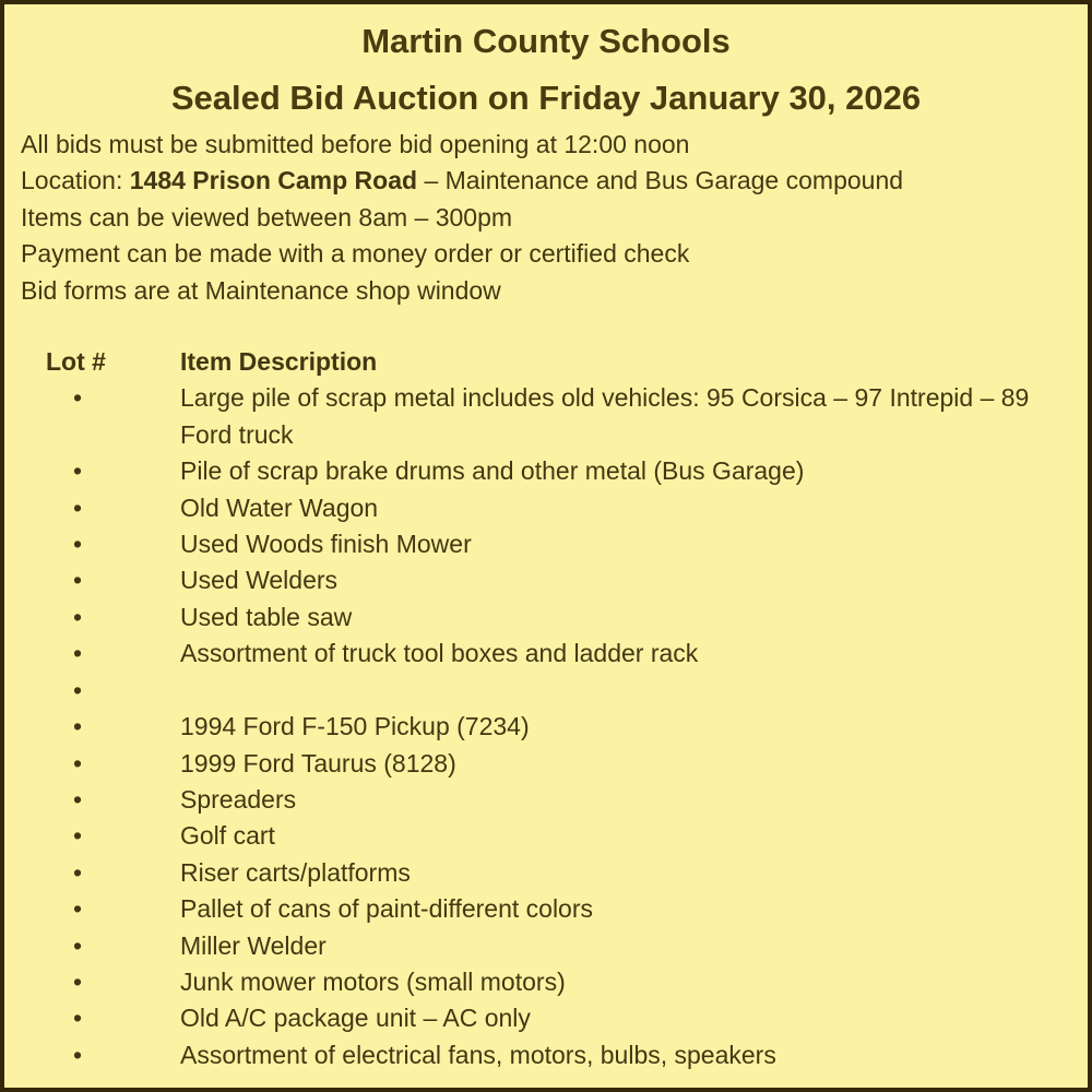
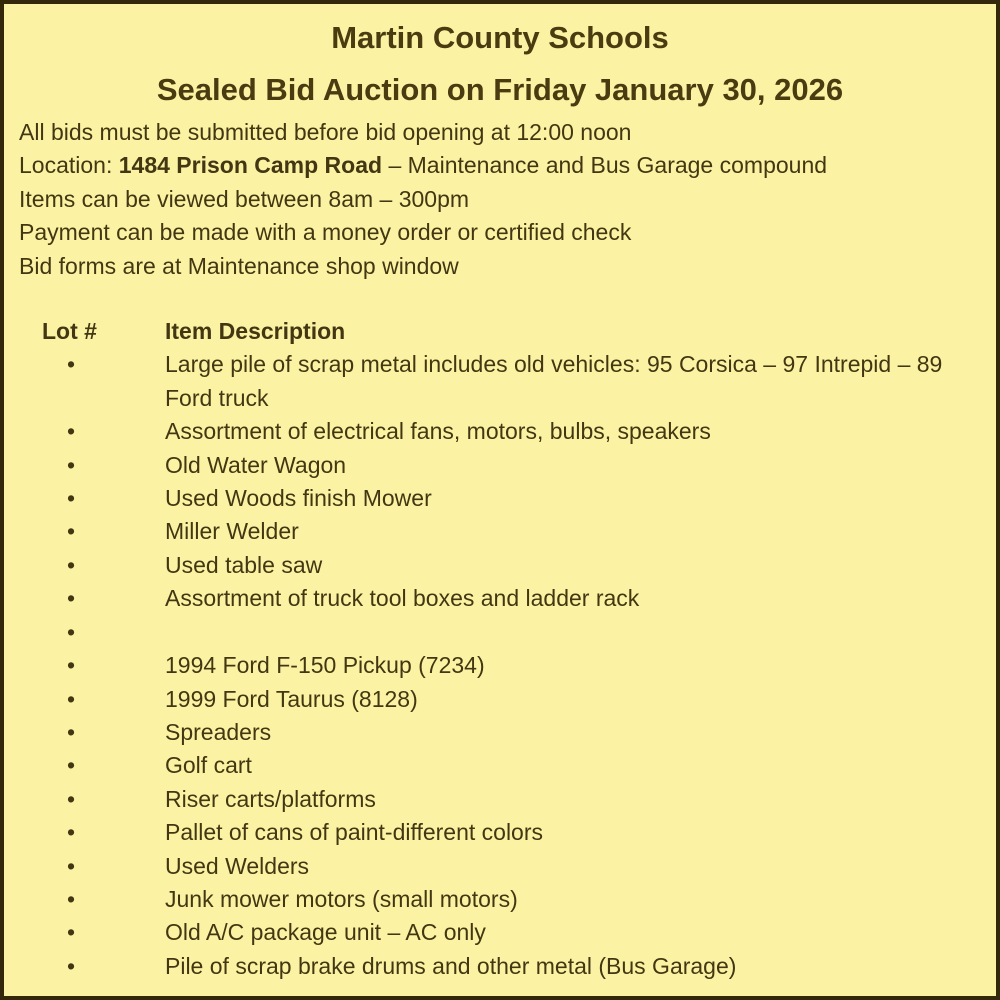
  Martin County Schools
  Sealed Bid Auction on Friday January 30, 2026
  All bids must be submitted before bid opening at 12:00 noon
  Location: 1484 Prison Camp Road – Maintenance and Bus Garage compound
  Items can be viewed between 8am – 300pm
  Payment can be made with a money order or certified check
  Bid forms are at Maintenance shop window
  Lot #
  Item Description
  •
  Large pile of scrap metal includes old vehicles: 95 Corsica – 97 Intrepid – 89 Ford truck
  •
- Pile of scrap brake drums and other metal (Bus Garage)
+ Assortment of electrical fans, motors, bulbs, speakers
  •
  Old Water Wagon
  •
  Used Woods finish Mower
  •
- Used Welders
+ Miller Welder
  •
  Used table saw
  •
  Assortment of truck tool boxes and ladder rack
  •
  •
  1994 Ford F-150 Pickup (7234)
  •
  1999 Ford Taurus (8128)
  •
  Spreaders
  •
  Golf cart
  •
  Riser carts/platforms
  •
  Pallet of cans of paint-different colors
  •
- Miller Welder
+ Used Welders
  •
  Junk mower motors (small motors)
  •
  Old A/C package unit – AC only
  •
- Assortment of electrical fans, motors, bulbs, speakers
+ Pile of scrap brake drums and other metal (Bus Garage)
